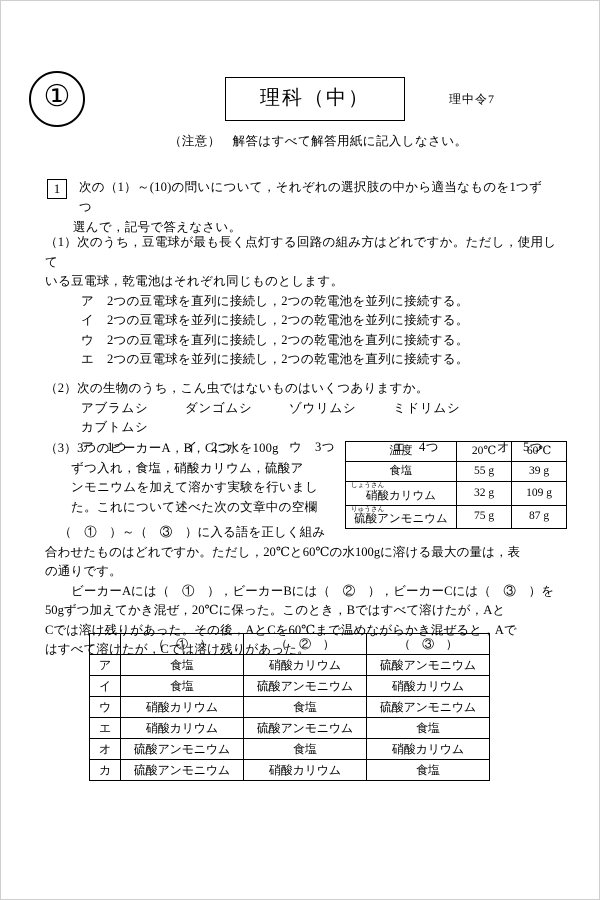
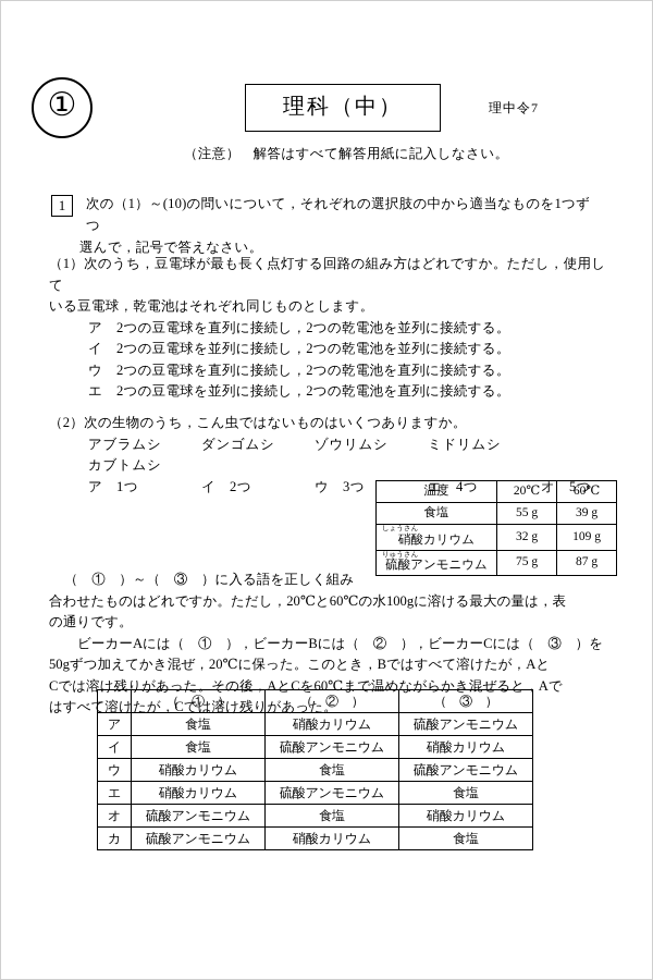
  ①
  理科（中）
  理中令7
  （注意） 解答はすべて解答用紙に記入しなさい。
  1
  次の（1）～(10)の問いについて，それぞれの選択肢の中から適当なものを1つずつ
  選んで，記号で答えなさい。
  （1）次のうち，豆電球が最も長く点灯する回路の組み方はどれですか。ただし，使用して
  いる豆電球，乾電池はそれぞれ同じものとします。
  ア 2つの豆電球を直列に接続し，2つの乾電池を並列に接続する。
  イ 2つの豆電球を並列に接続し，2つの乾電池を並列に接続する。
  ウ 2つの豆電球を直列に接続し，2つの乾電池を直列に接続する。
  エ 2つの豆電球を並列に接続し，2つの乾電池を直列に接続する。
  （2）次の生物のうち，こん虫ではないものはいくつありますか。
  アブラムシ ダンゴムシ ゾウリムシ ミドリムシカブトムシ
  ア 1つ イ 2つ ウ 3つ エ 4つ オ 5つ
- （3）3つのビーカーA，B，Cに水を100g
- ずつ入れ，食塩，硝酸カリウム，硫酸ア
- ンモニウムを加えて溶かす実験を行いまし
- た。これについて述べた次の文章中の空欄
  温度	20℃	60℃
  食塩	55 g	39 g
  硝酸カリウム	32 g	109 g
  硫酸アンモニウム	75 g	87 g
  （ ① ）～（ ③ ）に入る語を正しく組み
  合わせたものはどれですか。ただし，20℃と60℃の水100gに溶ける最大の量は，表
  の通りです。
  ビーカーAには（ ① ），ビーカーBには（ ② ），ビーカーCには（ ③ ）を
  50gずつ加えてかき混ぜ，20℃に保った。このとき，Bではすべて溶けたが，Aと
  Cでは溶け残りがあった。その後，AとCを60℃まで温めながらかき混ぜると，Aで
  はすべて溶けたが，Cでは溶け残りがあった。
  	（ ① ）	（ ② ）	（ ③ ）
  ア	食塩	硝酸カリウム	硫酸アンモニウム
  イ	食塩	硫酸アンモニウム	硝酸カリウム
  ウ	硝酸カリウム	食塩	硫酸アンモニウム
  エ	硝酸カリウム	硫酸アンモニウム	食塩
  オ	硫酸アンモニウム	食塩	硝酸カリウム
  カ	硫酸アンモニウム	硝酸カリウム	食塩
